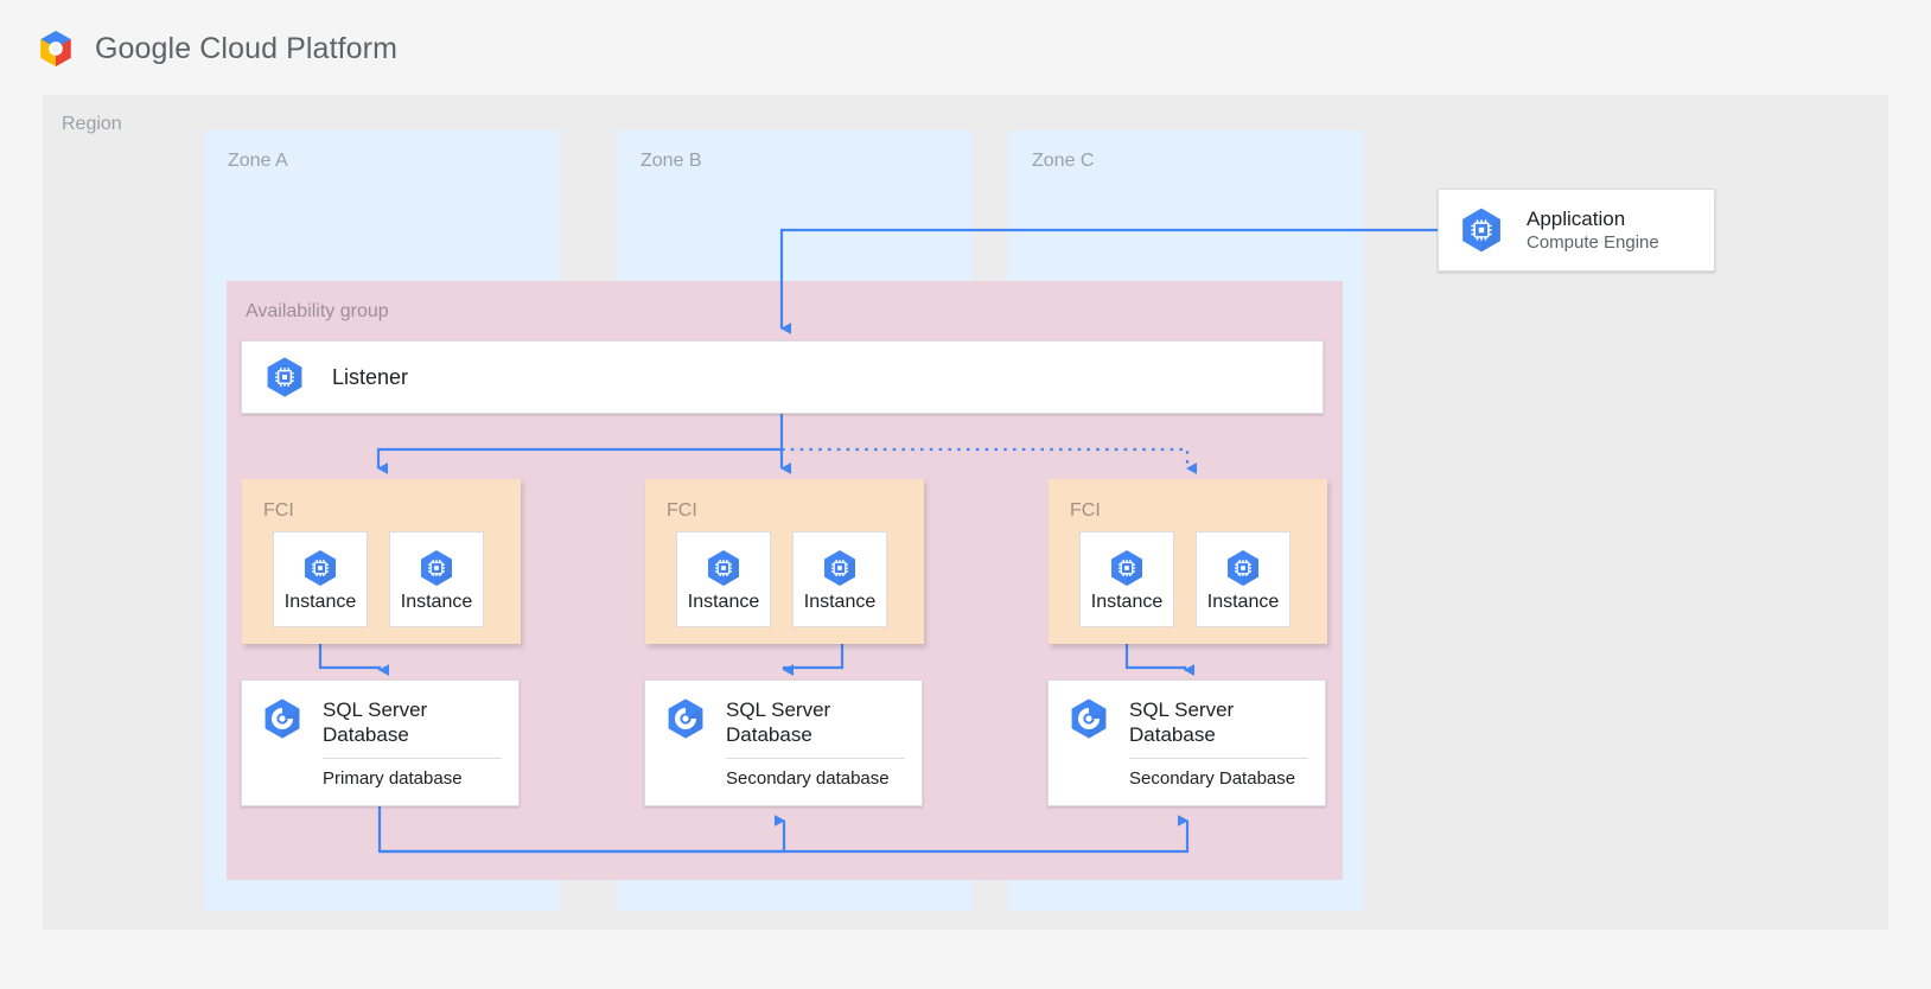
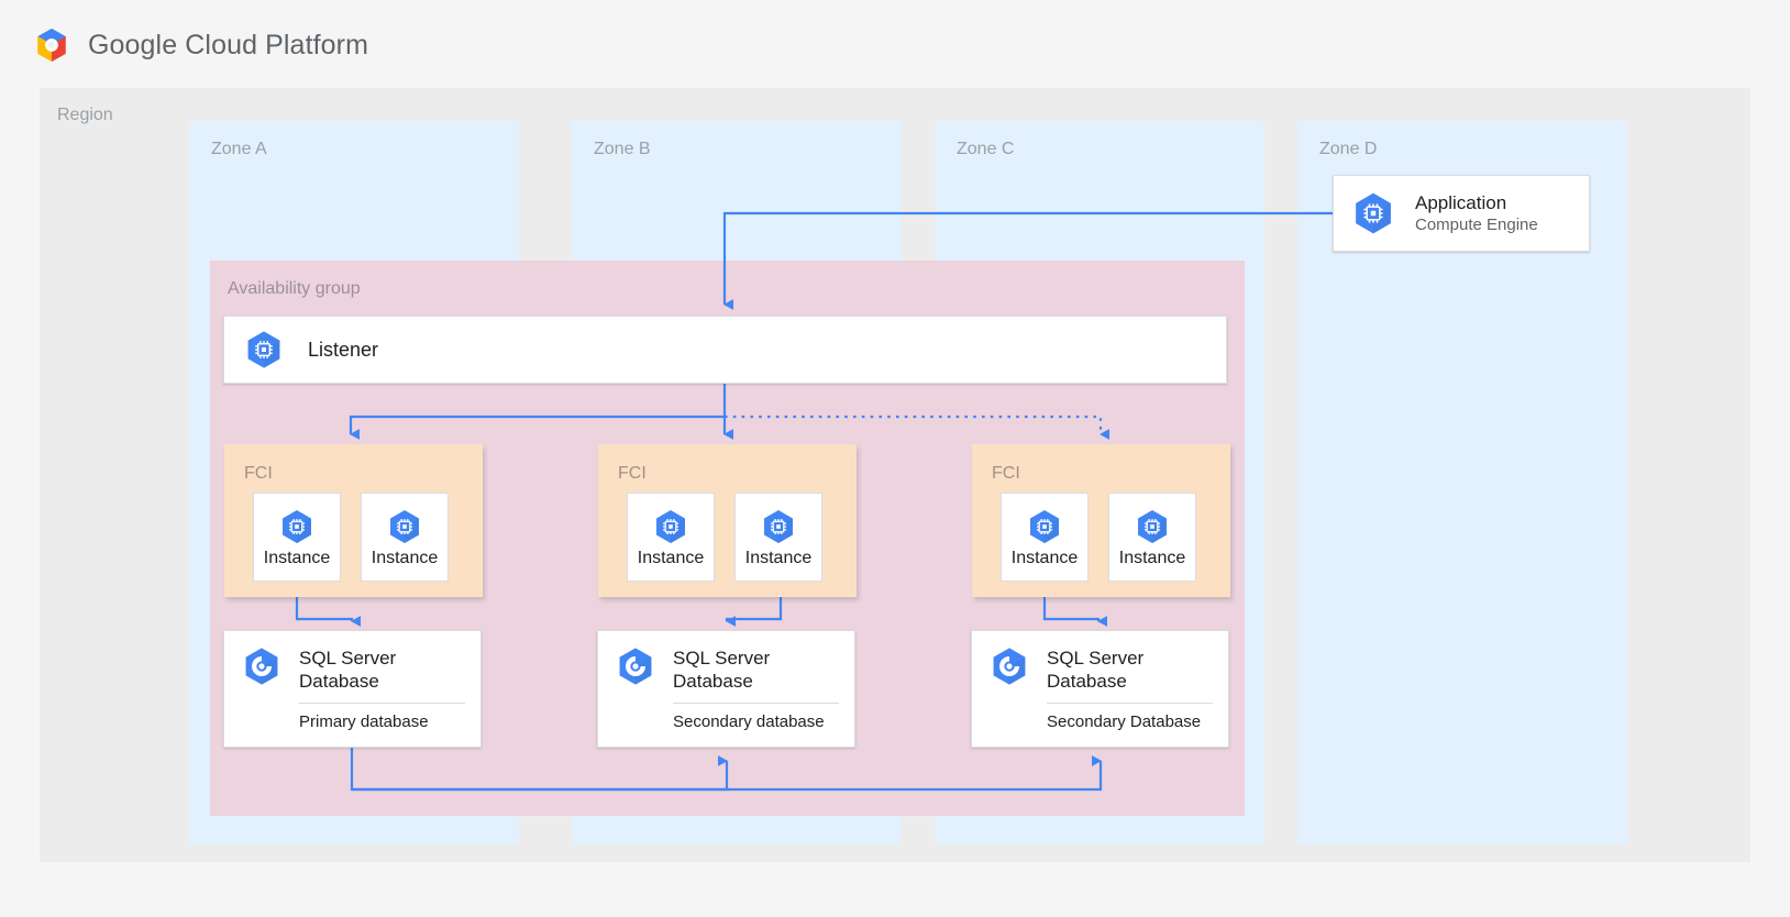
  Google Cloud Platform
  Region
  Zone A
  Zone B
  Zone C
+ Zone D
  Availability group
  Application
  Compute Engine
  Listener
  FCI
  Instance
  Instance
  FCI
  Instance
  Instance
  FCI
  Instance
  Instance
  SQL Server Database
  Primary database
  SQL Server Database
  Secondary database
  SQL Server Database
  Secondary Database
